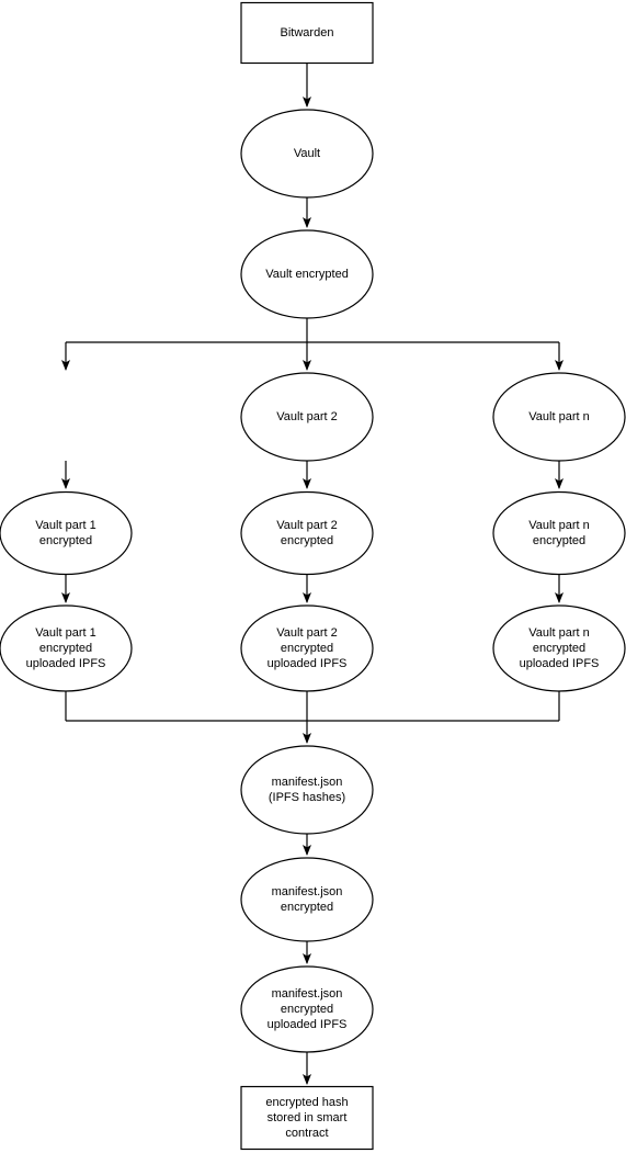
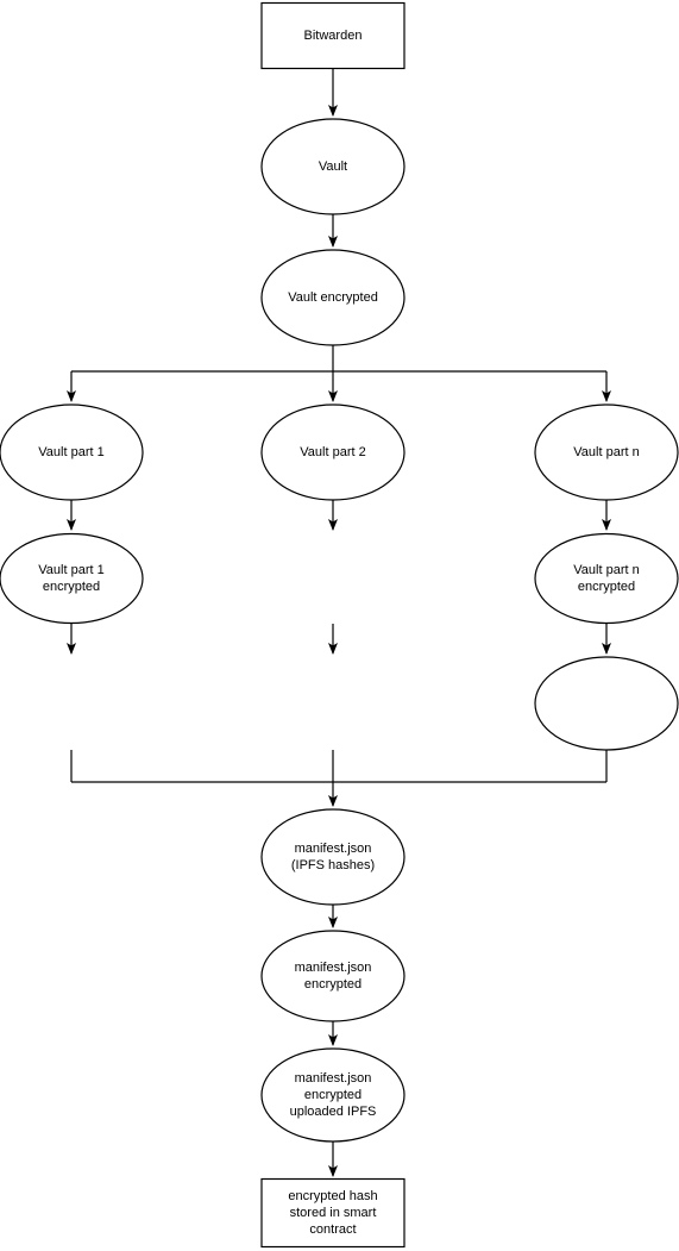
  Bitwarden
  Vault
  Vault encrypted
+ Vault part 1
  Vault part 2
  Vault part n
  Vault part 1 encrypted
- Vault part 2 encrypted
  Vault part n encrypted
- Vault part 1 encrypted uploaded IPFS
- Vault part 2 encrypted uploaded IPFS
- Vault part n encrypted uploaded IPFS
  manifest.json (IPFS hashes)
  manifest.json encrypted
  manifest.json encrypted uploaded IPFS
  encrypted hash stored in smart contract
